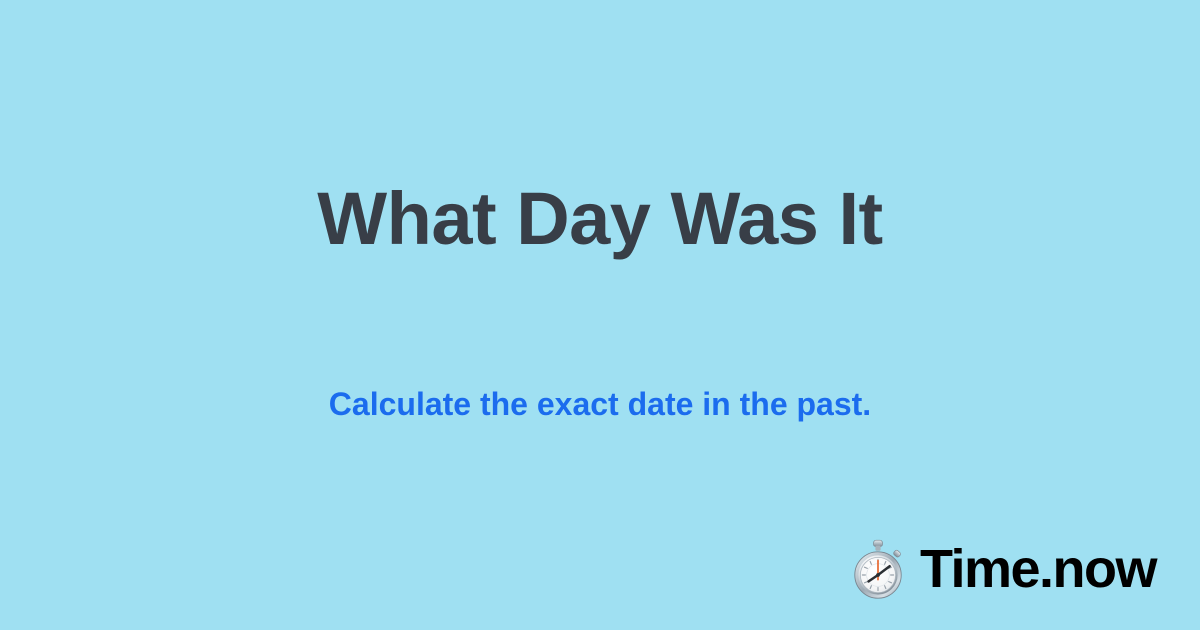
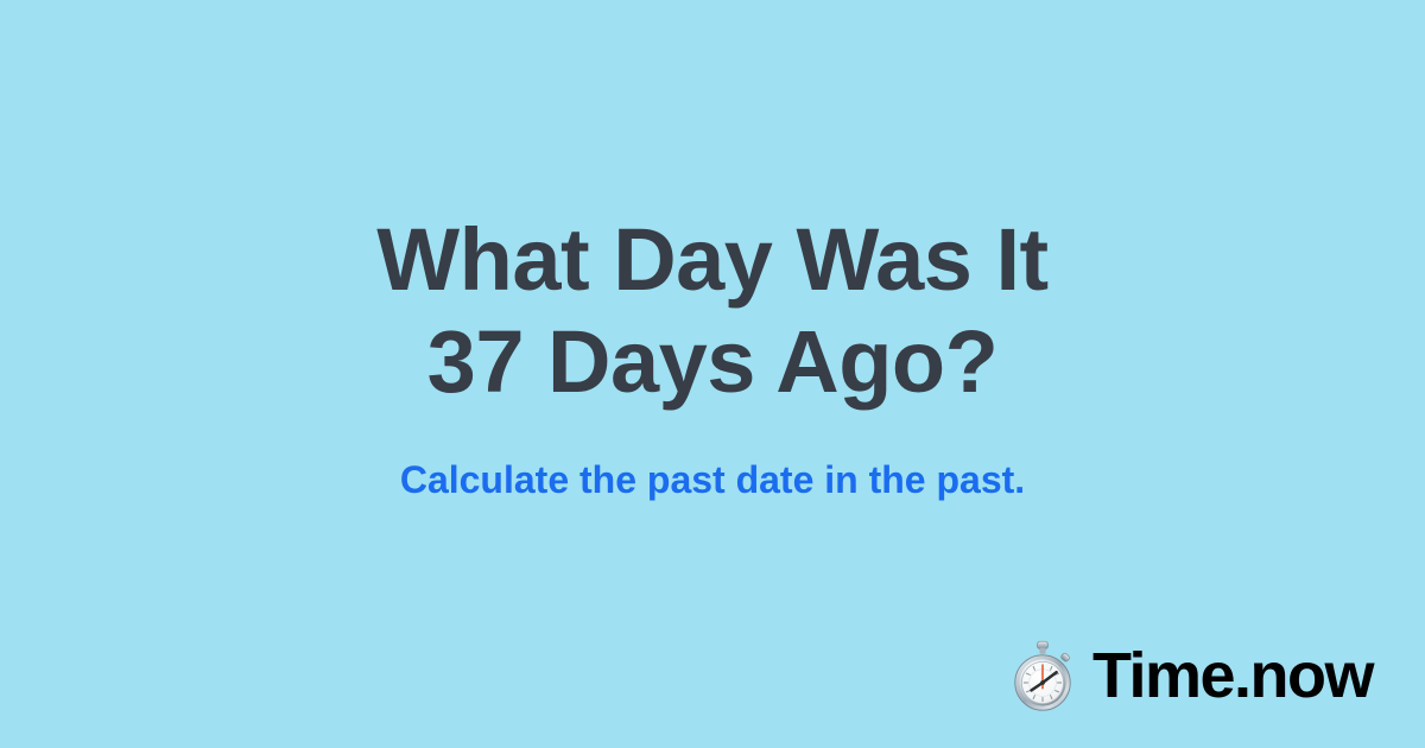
  What Day Was It
+ 37 Days Ago?
- Calculate the exact date in the past.
+ Calculate the past date in the past.
  Time.now
